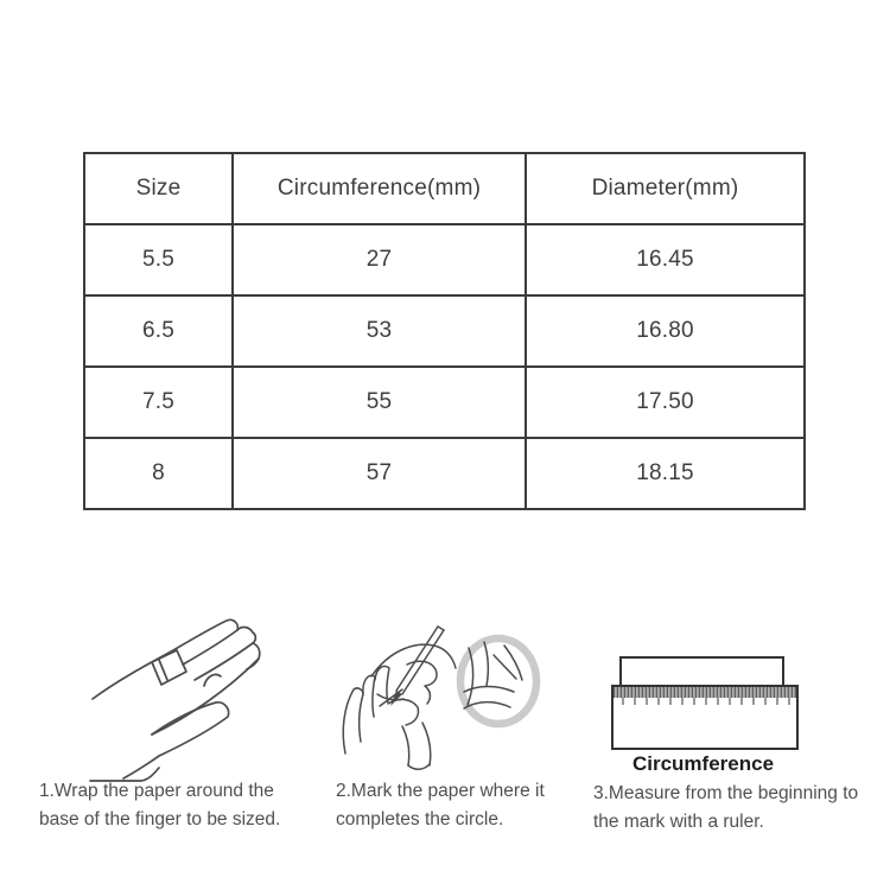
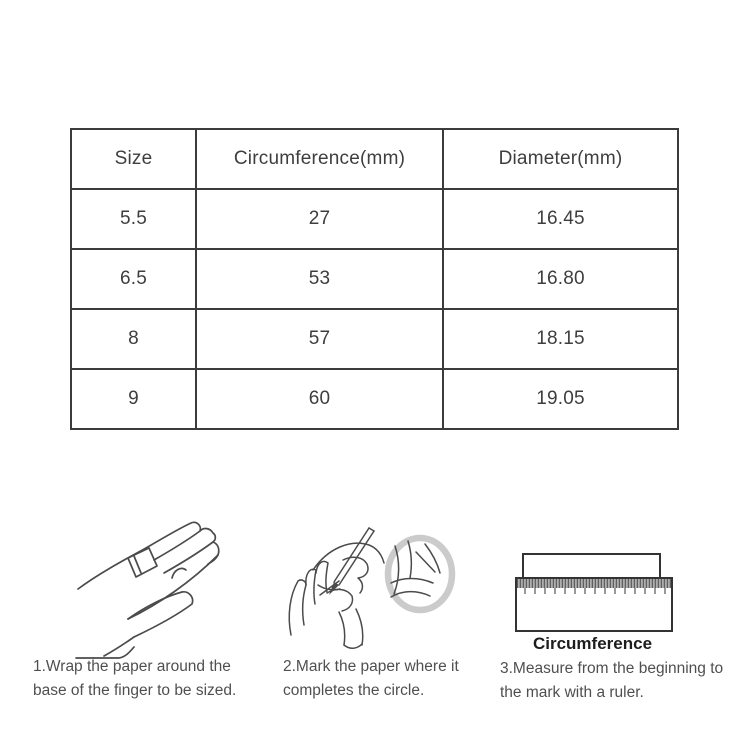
  Size	Circumference(mm)	Diameter(mm)
  5.5	27	16.45
  6.5	53	16.80
- 7.5	55	17.50
  8	57	18.15
+ 9	60	19.05
  1.Wrap the paper around the base of the finger to be sized.
  2.Mark the paper where it completes the circle.
  Circumference
  3.Measure from the beginning to the mark with a ruler.
